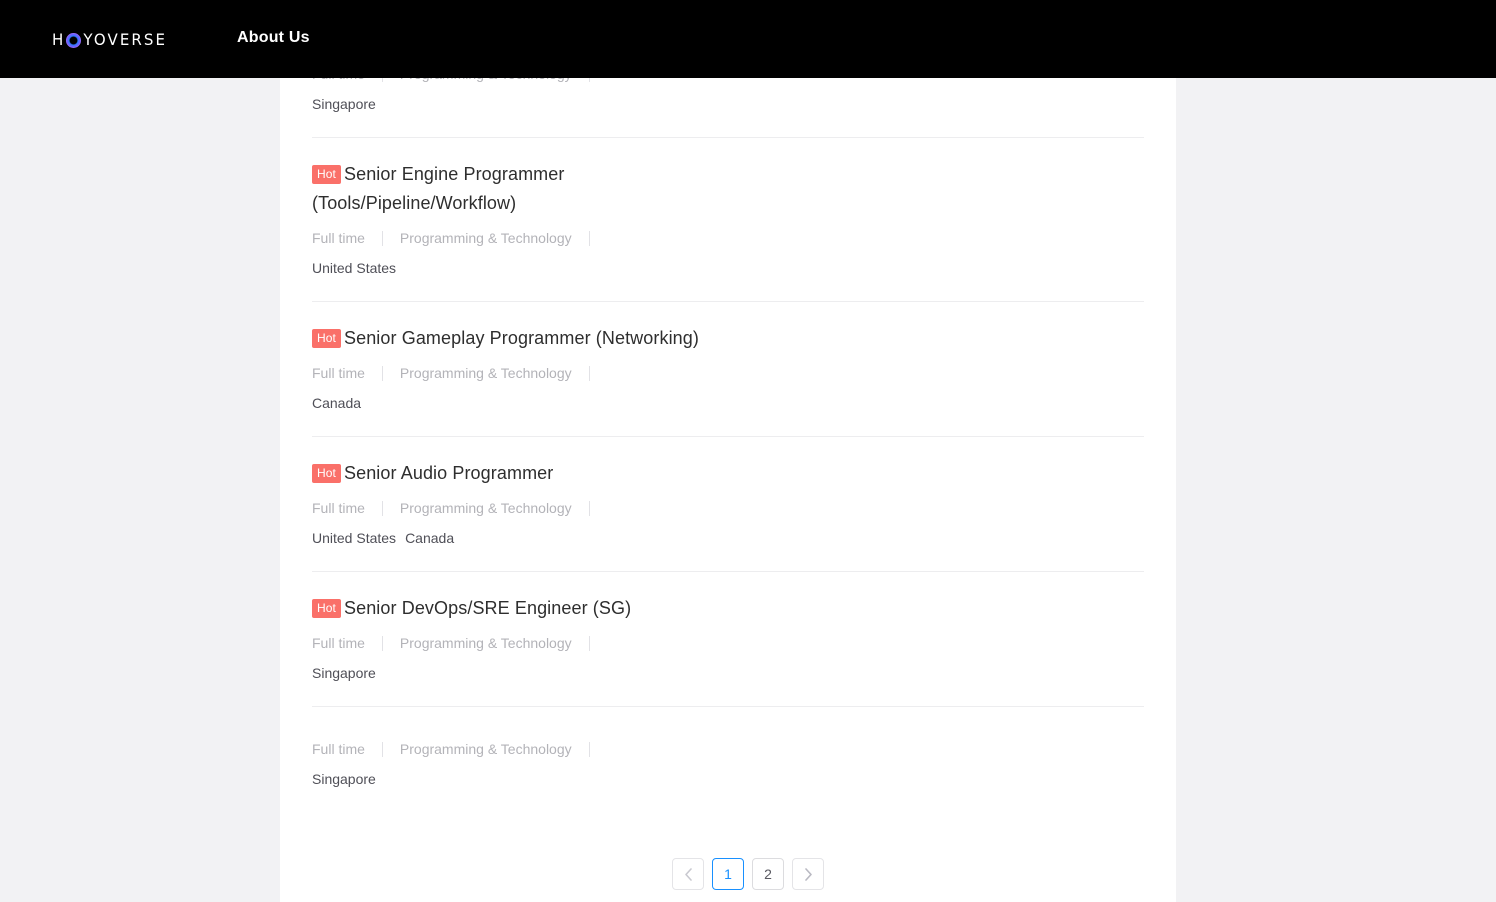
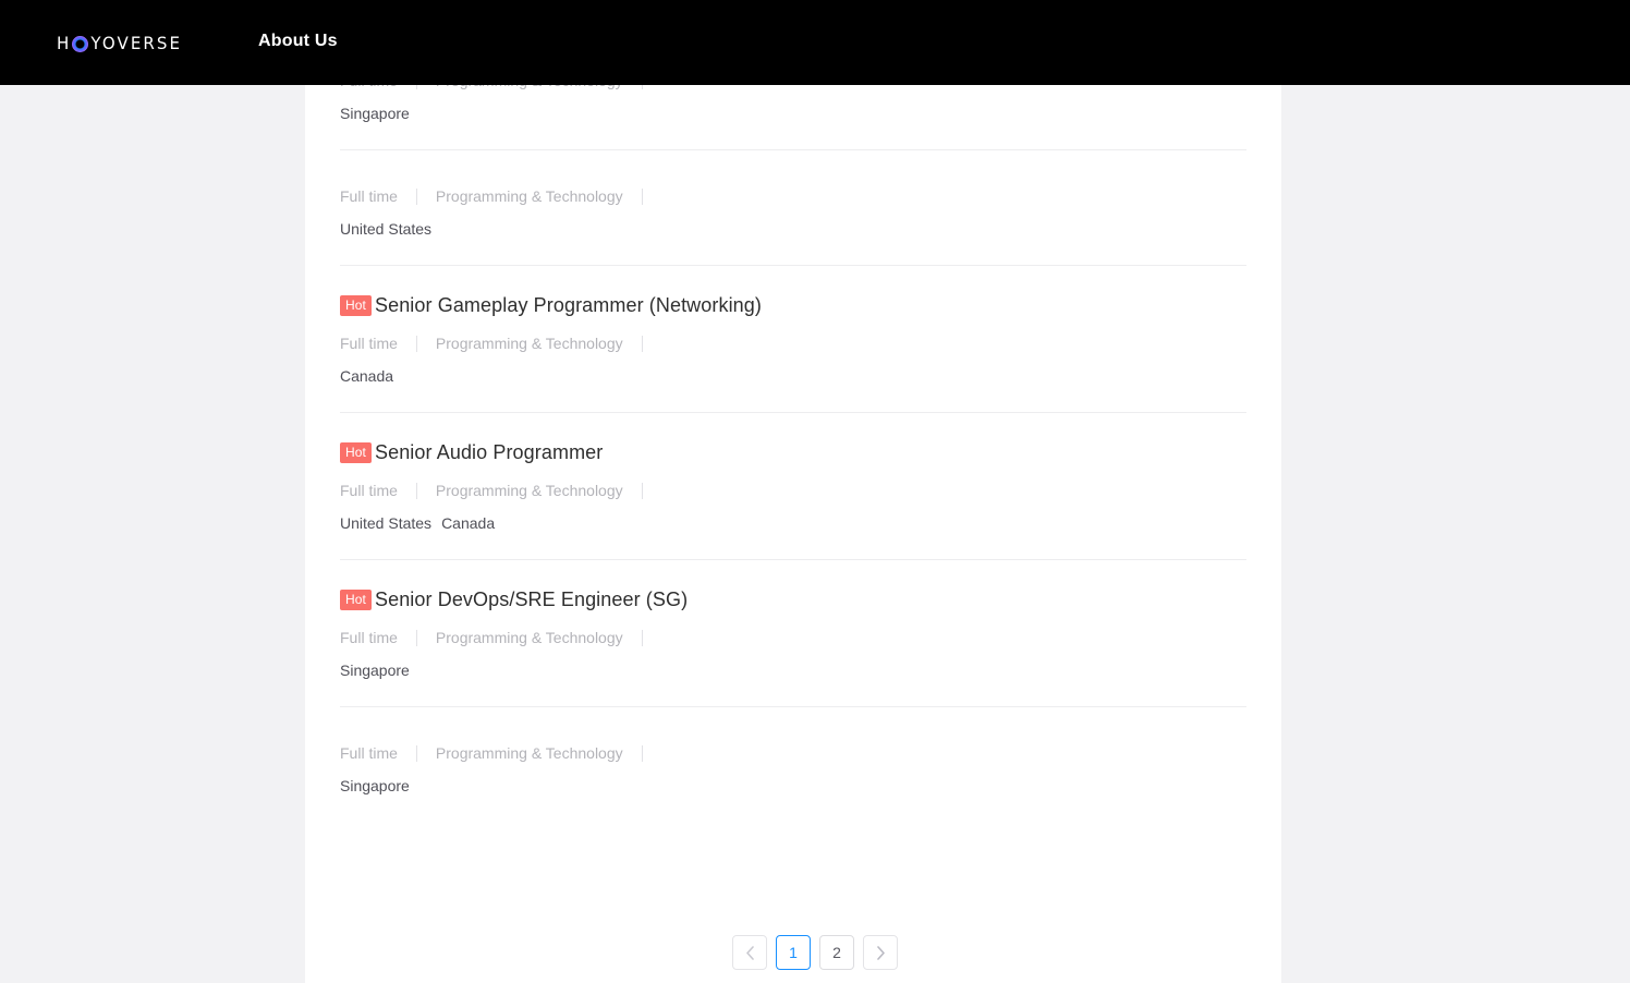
  H
  YOVERSE
  About Us
  Singapore
- Hot Senior Engine Programmer (Tools/Pipeline/Workflow)
  Full time
  Programming & Technology
  United States
  Hot Senior Gameplay Programmer (Networking)
  Full time
  Programming & Technology
  Canada
  Hot Senior Audio Programmer
  Full time
  Programming & Technology
  United States
  Canada
  Hot Senior DevOps/SRE Engineer (SG)
  Full time
  Programming & Technology
  Singapore
  Full time
  Programming & Technology
  Singapore
  1
  2
